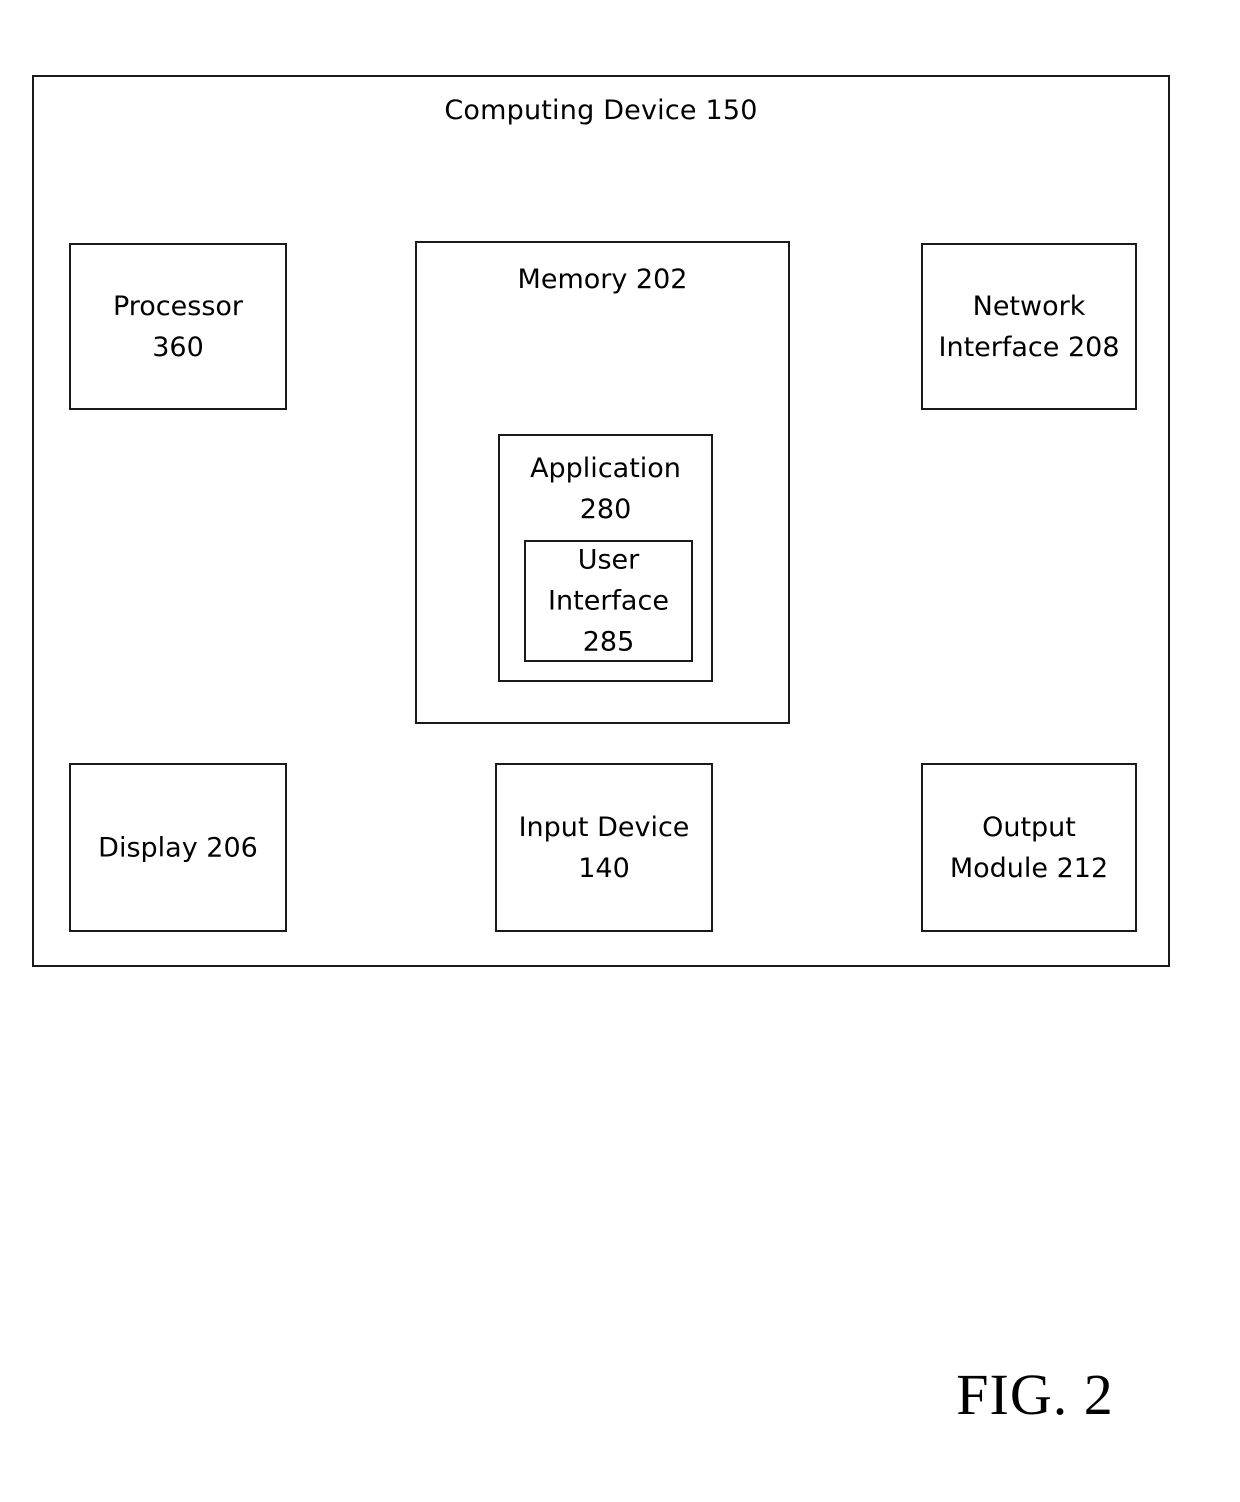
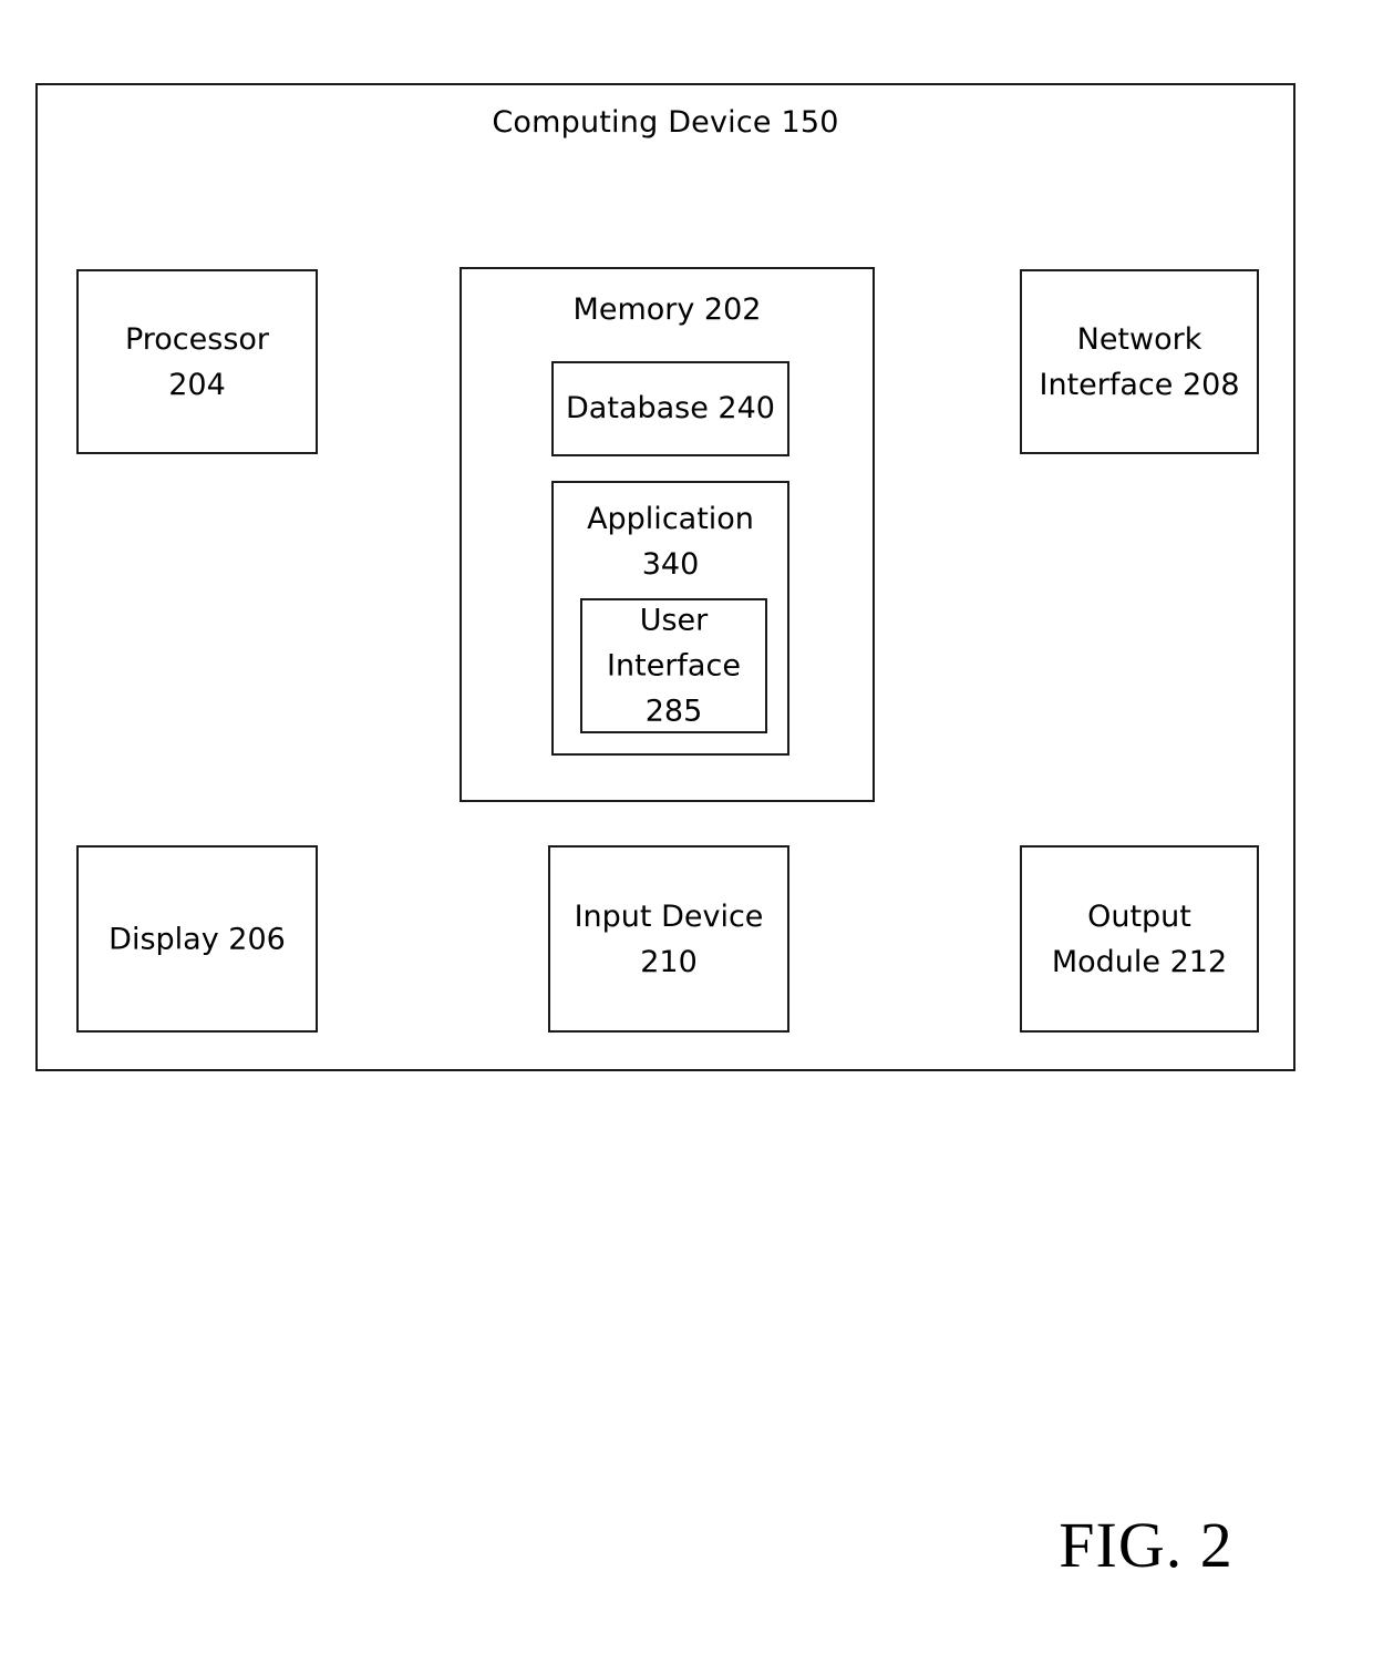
  Computing Device 150
  Processor
- 360
+ 204
  Memory 202
+ Database 240
  Application
- 280
+ 340
  User
  Interface
  285
  Network
  Interface 208
  Display 206
  Input Device
- 140
+ 210
  Output
  Module 212
  FIG. 2
